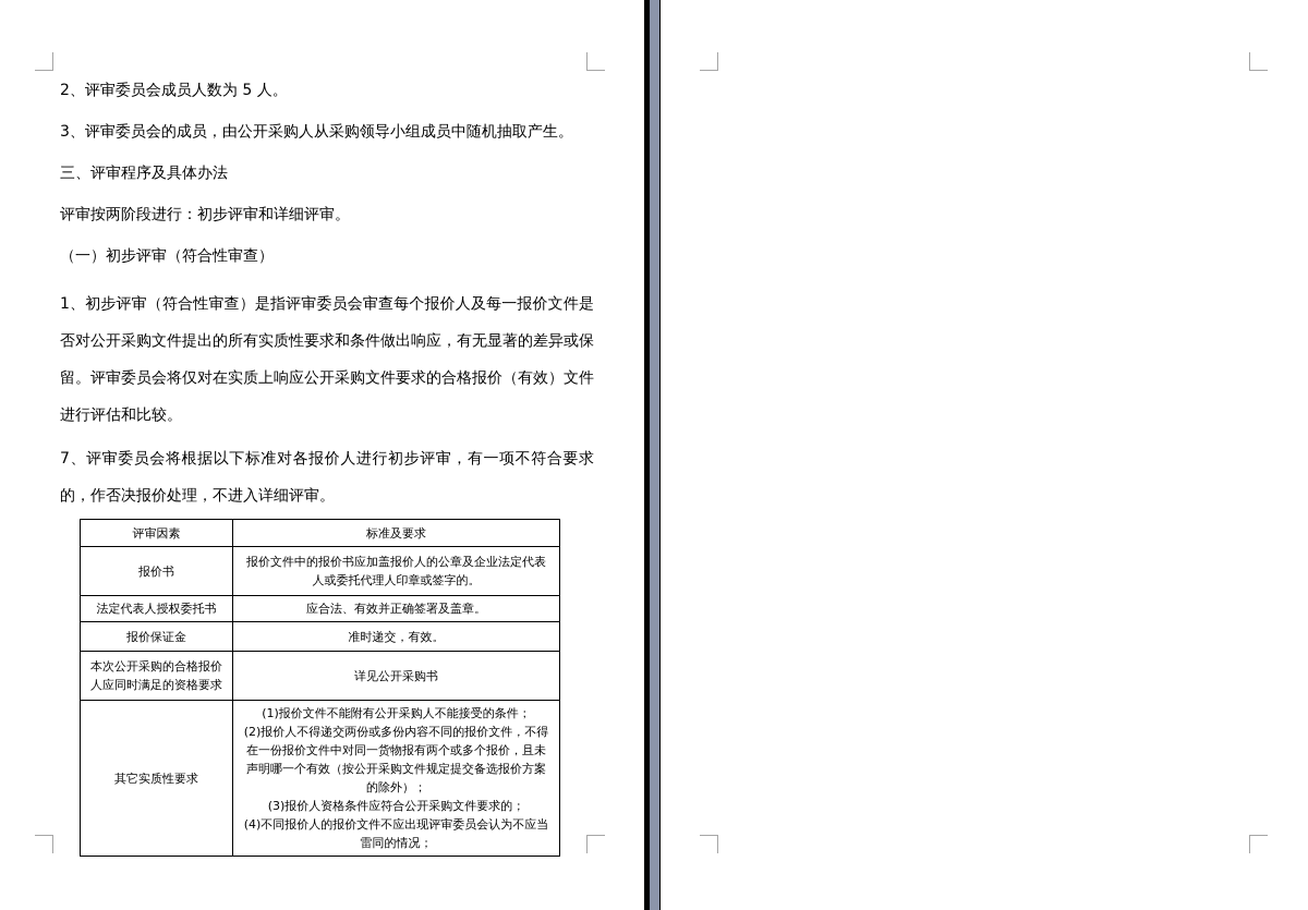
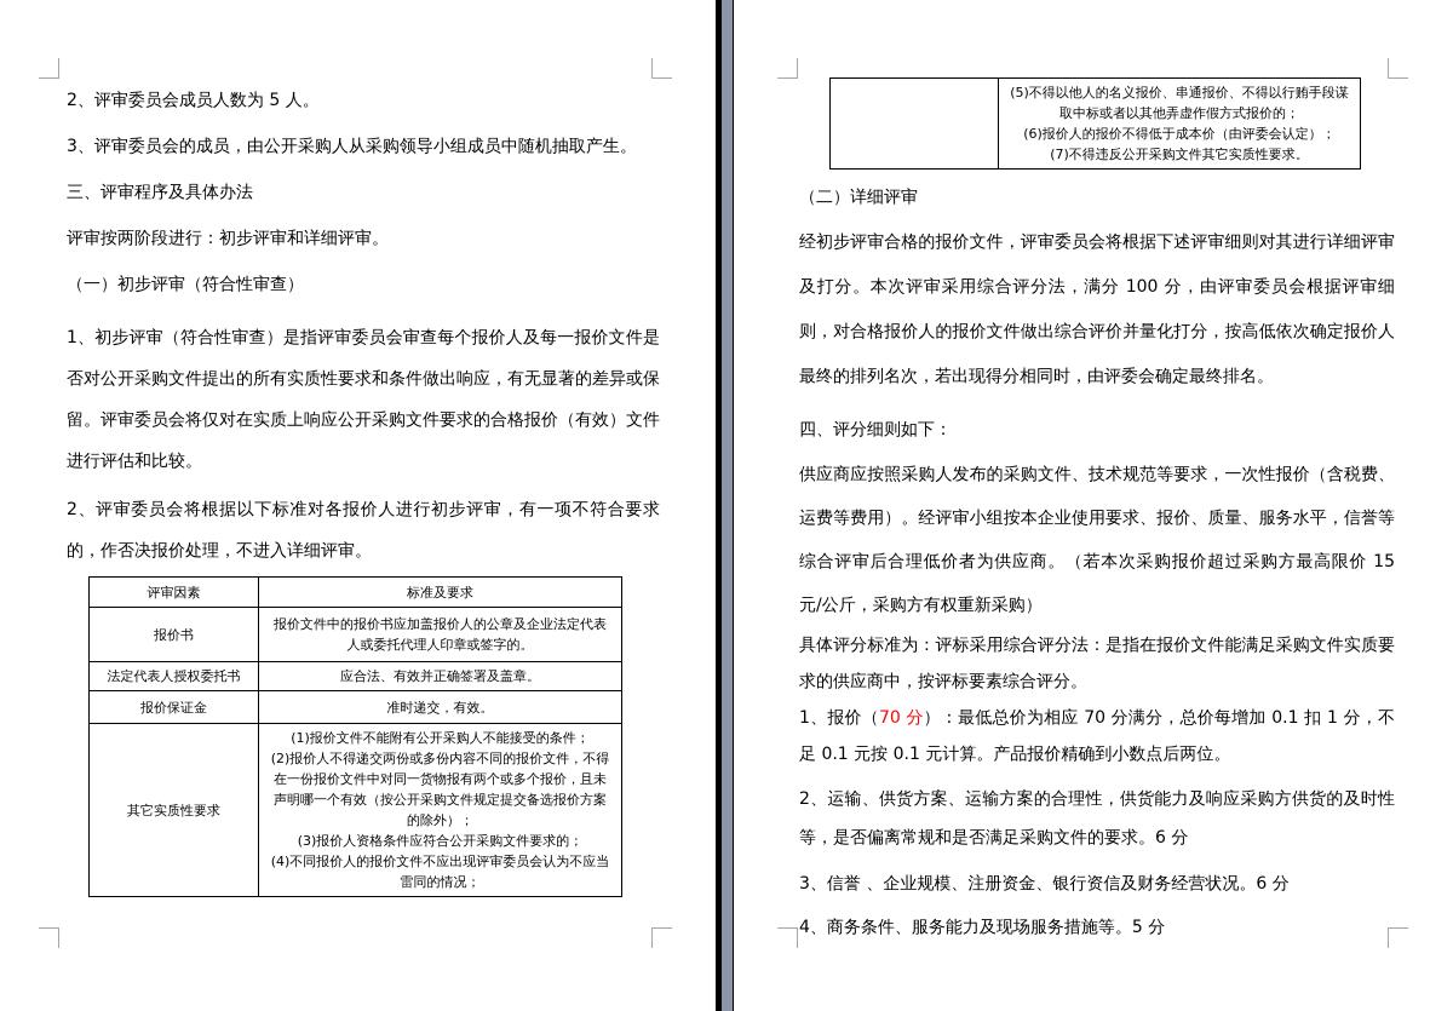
  2、评审委员会成员人数为 5 人。
  3、评审委员会的成员，由公开采购人从采购领导小组成员中随机抽取产生。
  三、评审程序及具体办法
  评审按两阶段进行：初步评审和详细评审。
  （一）初步评审（符合性审查）
  1、初步评审（符合性审查）是指评审委员会审查每个报价人及每一报价文件是否对公开采购文件提出的所有实质性要求和条件做出响应，有无显著的差异或保留。评审委员会将仅对在实质上响应公开采购文件要求的合格报价（有效）文件进行评估和比较。
- 7、评审委员会将根据以下标准对各报价人进行初步评审，有一项不符合要求的，作否决报价处理，不进入详细评审。
+ 2、评审委员会将根据以下标准对各报价人进行初步评审，有一项不符合要求的，作否决报价处理，不进入详细评审。
  评审因素	标准及要求
  报价书	报价文件中的报价书应加盖报价人的公章及企业法定代表人或委托代理人印章或签字的。
  法定代表人授权委托书	应合法、有效并正确签署及盖章。
  报价保证金	准时递交，有效。
- 本次公开采购的合格报价人应同时满足的资格要求	详见公开采购书
  其它实质性要求	(1)报价文件不能附有公开采购人不能接受的条件； (2)报价人不得递交两份或多份内容不同的报价文件，不得在一份报价文件中对同一货物报有两个或多个报价，且未声明哪一个有效（按公开采购文件规定提交备选报价方案的除外）； (3)报价人资格条件应符合公开采购文件要求的； (4)不同报价人的报价文件不应出现评审委员会认为不应当雷同的情况；
+ 	(5)不得以他人的名义报价、串通报价、不得以行贿手段谋取中标或者以其他弄虚作假方式报价的； (6)报价人的报价不得低于成本价（由评委会认定）； (7)不得违反公开采购文件其它实质性要求。
+ （二）详细评审
+ 经初步评审合格的报价文件，评审委员会将根据下述评审细则对其进行详细评审及打分。本次评审采用综合评分法，满分 100 分，由评审委员会根据评审细则，对合格报价人的报价文件做出综合评价并量化打分，按高低依次确定报价人最终的排列名次，若出现得分相同时，由评委会确定最终排名。
+ 四、评分细则如下：
+ 供应商应按照采购人发布的采购文件、技术规范等要求，一次性报价（含税费、运费等费用）。经评审小组按本企业使用要求、报价、质量、服务水平，信誉等综合评审后合理低价者为供应商。（若本次采购报价超过采购方最高限价 15 元/公斤，采购方有权重新采购）
+ 具体评分标准为：评标采用综合评分法：是指在报价文件能满足采购文件实质要求的供应商中，按评标要素综合评分。
+ 1、报价（70 分）：最低总价为相应 70 分满分，总价每增加 0.1 扣 1 分，不足 0.1 元按 0.1 元计算。产品报价精确到小数点后两位。
+ 2、运输、供货方案、运输方案的合理性，供货能力及响应采购方供货的及时性等，是否偏离常规和是否满足采购文件的要求。6 分
+ 3、信誉 、企业规模、注册资金、银行资信及财务经营状况。6 分
+ 4、商务条件、服务能力及现场服务措施等。5 分
